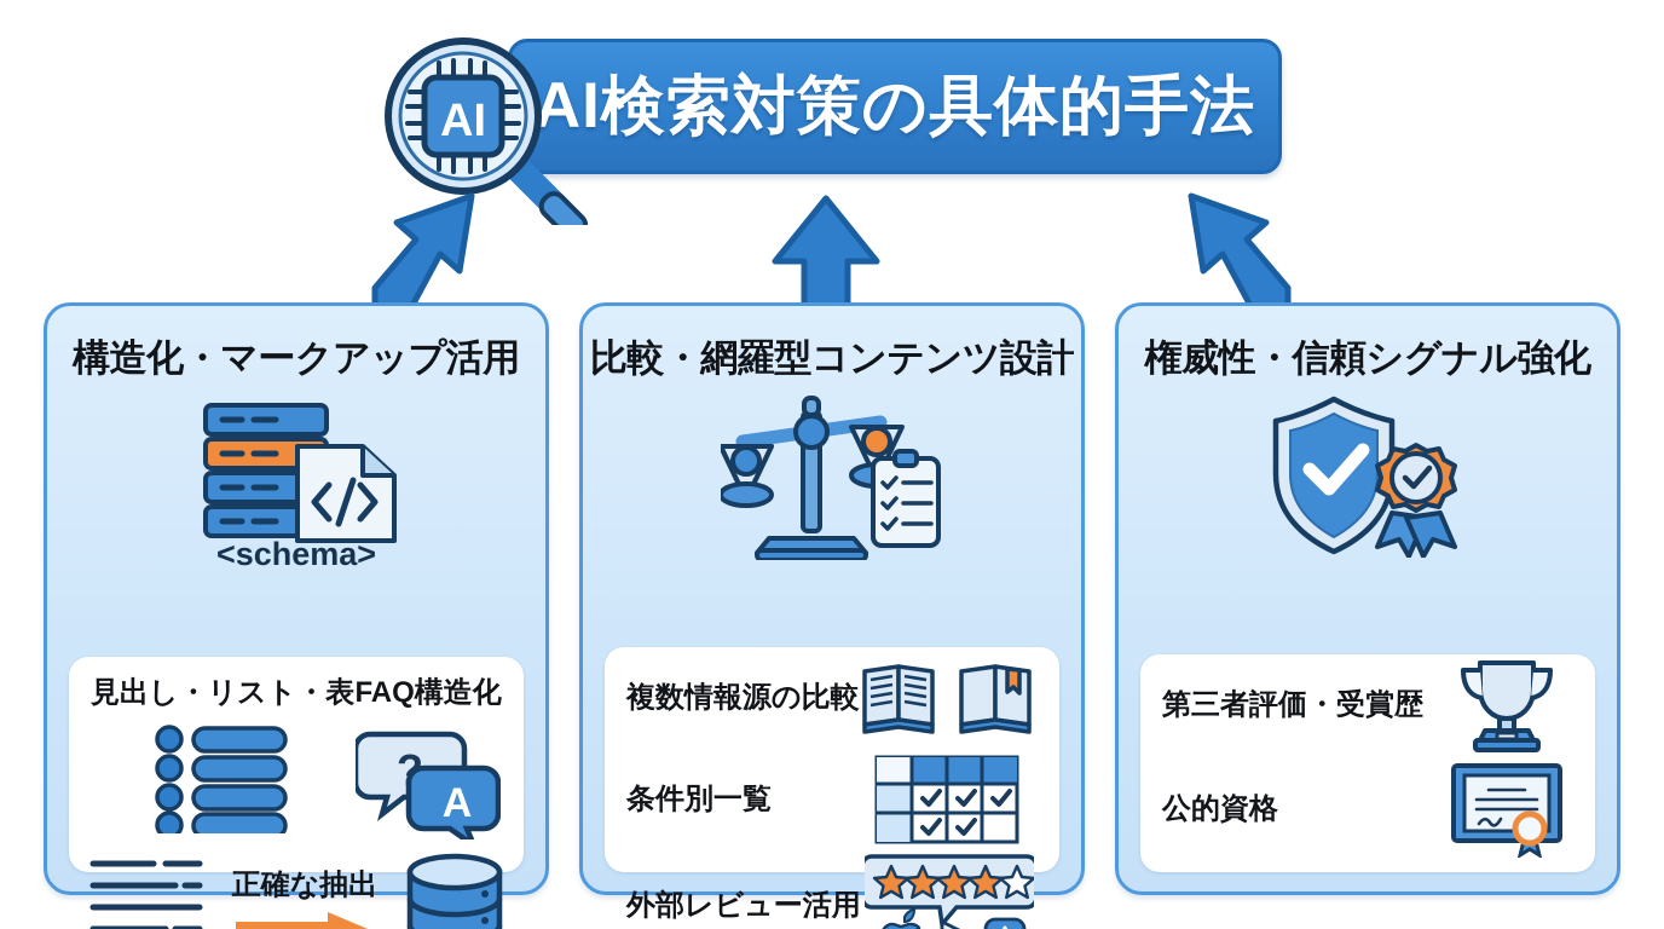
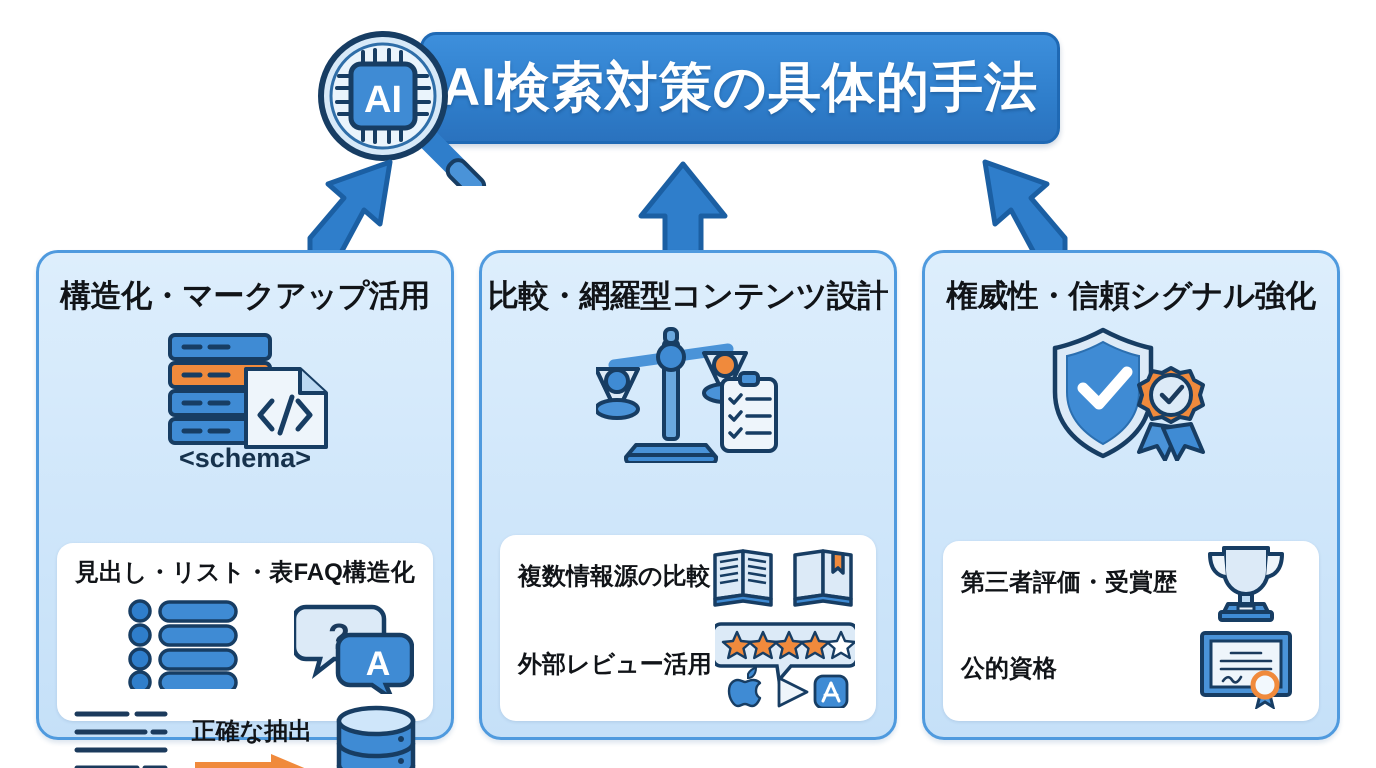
  AI検索対策の具体的手法
  AI
  構造化・マークアップ活用
  <schema>
  見出し・リスト・表
  FAQ構造化
  ?
  A
  正確な抽出
  比較・網羅型コンテンツ設計
  複数情報源の比較
- 条件別一覧
  外部レビュー活用
  権威性・信頼シグナル強化
  第三者評価・受賞歴
  公的資格
